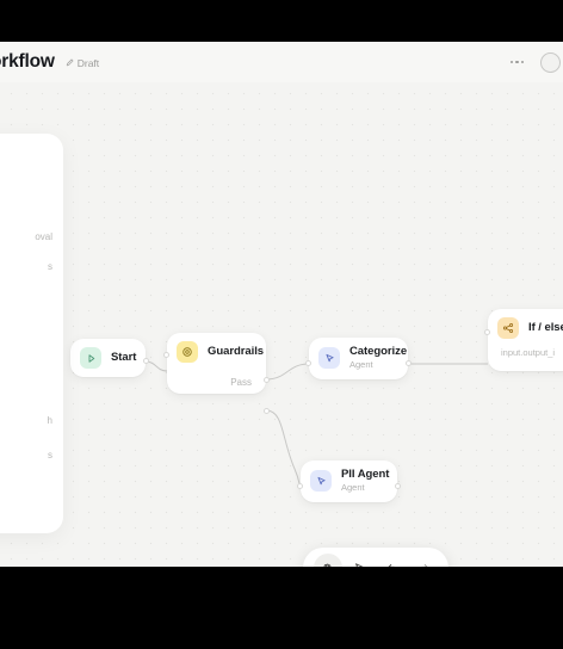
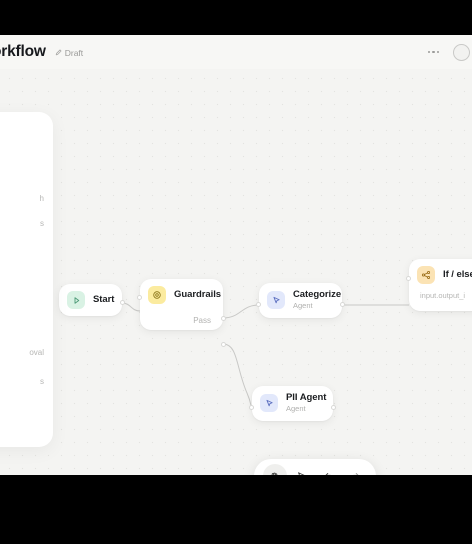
  rkflow
  Draft
- oval
+ h
  s
- h
+ oval
  s
  Start
  Guardrails
  Pass
  Categorize
  Agent
  If / els
  input.output_i
  PII Agent
  Agent
